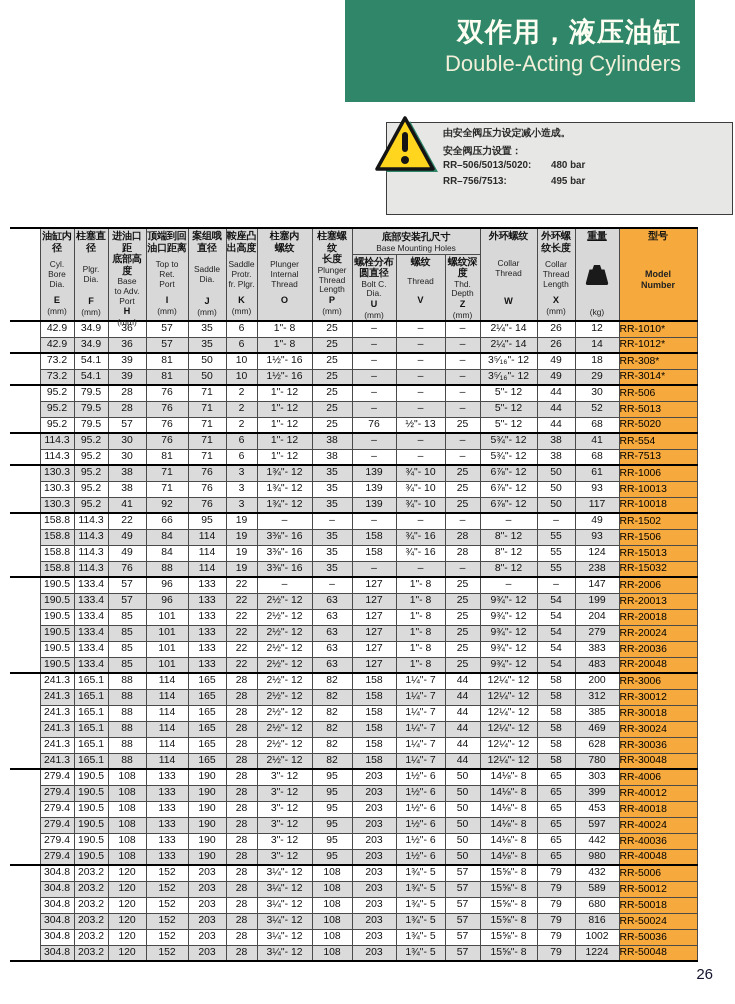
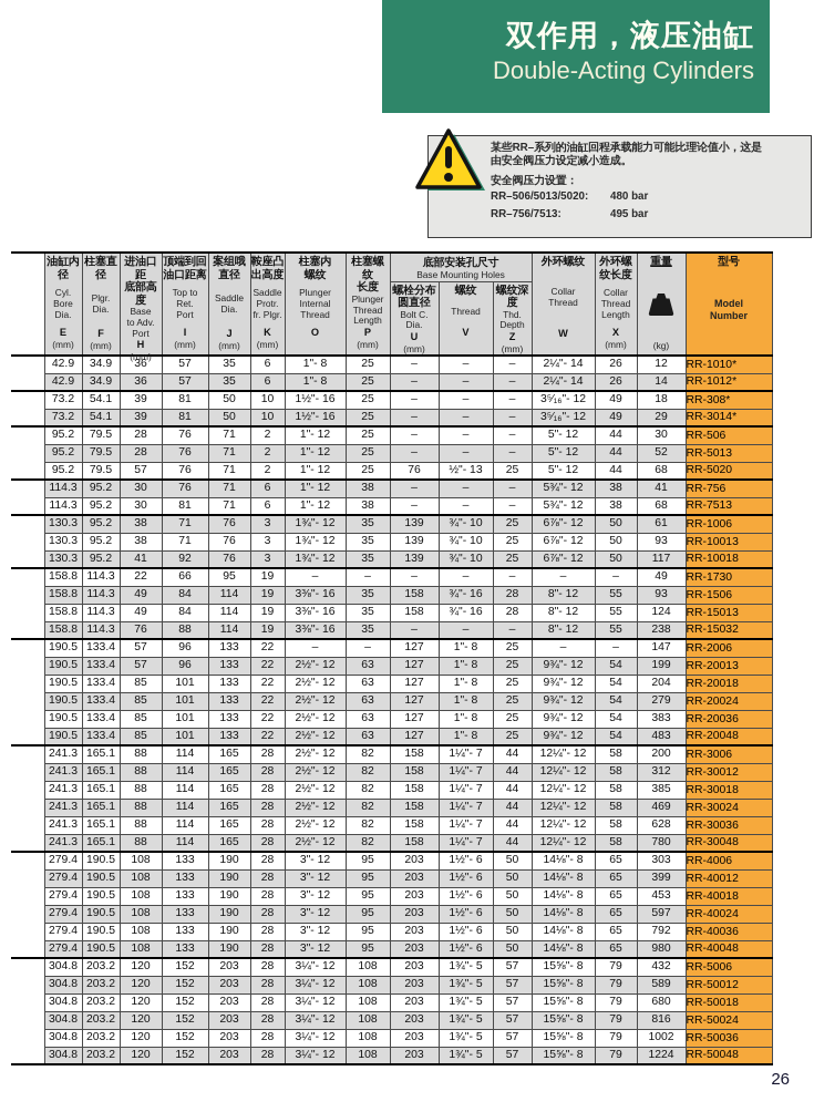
  双作用，液压油缸
  Double-Acting Cylinders
+ 某些RR–系列的油缸回程承载能力可能比理论值小，这是
  由安全阀压力设定减小造成。
  安全阀压力设置：
  RR–506/5013/5020:
  480 bar
  RR–756/7513:
  495 bar
  	油缸内径Cyl.BoreDia.E(mm)	柱塞直径Plgr.Dia.F(mm)	进油口距底部高度Baseto Adv.PortH(mm)	顶端到回油口距离Top toRet.PortI(mm)	案组哦直径SaddleDia.J(mm)	鞍座凸出高度SaddleProtr.fr. Plgr.K(mm)	柱塞内螺纹PlungerInternalThreadO	柱塞螺纹长度PlungerThreadLengthP(mm)	底部安装孔尺寸Base Mounting Holes	外环螺纹CollarThreadW	外环螺纹长度CollarThreadLengthX(mm)	重量(kg)	型号ModelNumber
  螺栓分布圆直径Bolt C.Dia.U(mm)	螺纹ThreadV	螺纹深度Thd.DepthZ(mm)
  	42.9	34.9	36	57	35	6	1"- 8	25	–	–	–	2¼"- 14	26	12	RR-1010*
  	42.9	34.9	36	57	35	6	1"- 8	25	–	–	–	2¼"- 14	26	14	RR-1012*
  	73.2	54.1	39	81	50	10	1½"- 16	25	–	–	–	3⁵⁄₁₆"- 12	49	18	RR-308*
  	73.2	54.1	39	81	50	10	1½"- 16	25	–	–	–	3⁵⁄₁₆"- 12	49	29	RR-3014*
  	95.2	79.5	28	76	71	2	1"- 12	25	–	–	–	5"- 12	44	30	RR-506
  	95.2	79.5	28	76	71	2	1"- 12	25	–	–	–	5"- 12	44	52	RR-5013
  	95.2	79.5	57	76	71	2	1"- 12	25	76	½"- 13	25	5"- 12	44	68	RR-5020
- 	114.3	95.2	30	76	71	6	1"- 12	38	–	–	–	5¾"- 12	38	41	RR-554
+ 	114.3	95.2	30	76	71	6	1"- 12	38	–	–	–	5¾"- 12	38	41	RR-756
  	114.3	95.2	30	81	71	6	1"- 12	38	–	–	–	5¾"- 12	38	68	RR-7513
  	130.3	95.2	38	71	76	3	1¾"- 12	35	139	¾"- 10	25	6⅞"- 12	50	61	RR-1006
  	130.3	95.2	38	71	76	3	1¾"- 12	35	139	¾"- 10	25	6⅞"- 12	50	93	RR-10013
  	130.3	95.2	41	92	76	3	1¾"- 12	35	139	¾"- 10	25	6⅞"- 12	50	117	RR-10018
- 	158.8	114.3	22	66	95	19	–	–	–	–	–	–	–	49	RR-1502
+ 	158.8	114.3	22	66	95	19	–	–	–	–	–	–	–	49	RR-1730
  	158.8	114.3	49	84	114	19	3⅜"- 16	35	158	¾"- 16	28	8"- 12	55	93	RR-1506
  	158.8	114.3	49	84	114	19	3⅜"- 16	35	158	¾"- 16	28	8"- 12	55	124	RR-15013
  	158.8	114.3	76	88	114	19	3⅜"- 16	35	–	–	–	8"- 12	55	238	RR-15032
  	190.5	133.4	57	96	133	22	–	–	127	1"- 8	25	–	–	147	RR-2006
  	190.5	133.4	57	96	133	22	2½"- 12	63	127	1"- 8	25	9¾"- 12	54	199	RR-20013
  	190.5	133.4	85	101	133	22	2½"- 12	63	127	1"- 8	25	9¾"- 12	54	204	RR-20018
  	190.5	133.4	85	101	133	22	2½"- 12	63	127	1"- 8	25	9¾"- 12	54	279	RR-20024
  	190.5	133.4	85	101	133	22	2½"- 12	63	127	1"- 8	25	9¾"- 12	54	383	RR-20036
  	190.5	133.4	85	101	133	22	2½"- 12	63	127	1"- 8	25	9¾"- 12	54	483	RR-20048
  	241.3	165.1	88	114	165	28	2½"- 12	82	158	1¼"- 7	44	12¼"- 12	58	200	RR-3006
  	241.3	165.1	88	114	165	28	2½"- 12	82	158	1¼"- 7	44	12¼"- 12	58	312	RR-30012
  	241.3	165.1	88	114	165	28	2½"- 12	82	158	1¼"- 7	44	12¼"- 12	58	385	RR-30018
  	241.3	165.1	88	114	165	28	2½"- 12	82	158	1¼"- 7	44	12¼"- 12	58	469	RR-30024
  	241.3	165.1	88	114	165	28	2½"- 12	82	158	1¼"- 7	44	12¼"- 12	58	628	RR-30036
  	241.3	165.1	88	114	165	28	2½"- 12	82	158	1¼"- 7	44	12¼"- 12	58	780	RR-30048
  	279.4	190.5	108	133	190	28	3"- 12	95	203	1½"- 6	50	14⅛"- 8	65	303	RR-4006
  	279.4	190.5	108	133	190	28	3"- 12	95	203	1½"- 6	50	14⅛"- 8	65	399	RR-40012
  	279.4	190.5	108	133	190	28	3"- 12	95	203	1½"- 6	50	14⅛"- 8	65	453	RR-40018
  	279.4	190.5	108	133	190	28	3"- 12	95	203	1½"- 6	50	14⅛"- 8	65	597	RR-40024
- 	279.4	190.5	108	133	190	28	3"- 12	95	203	1½"- 6	50	14⅛"- 8	65	442	RR-40036
+ 	279.4	190.5	108	133	190	28	3"- 12	95	203	1½"- 6	50	14⅛"- 8	65	792	RR-40036
  	279.4	190.5	108	133	190	28	3"- 12	95	203	1½"- 6	50	14⅛"- 8	65	980	RR-40048
  	304.8	203.2	120	152	203	28	3¼"- 12	108	203	1¾"- 5	57	15⅝"- 8	79	432	RR-5006
  	304.8	203.2	120	152	203	28	3¼"- 12	108	203	1¾"- 5	57	15⅝"- 8	79	589	RR-50012
  	304.8	203.2	120	152	203	28	3¼"- 12	108	203	1¾"- 5	57	15⅝"- 8	79	680	RR-50018
  	304.8	203.2	120	152	203	28	3¼"- 12	108	203	1¾"- 5	57	15⅝"- 8	79	816	RR-50024
  	304.8	203.2	120	152	203	28	3¼"- 12	108	203	1¾"- 5	57	15⅝"- 8	79	1002	RR-50036
  	304.8	203.2	120	152	203	28	3¼"- 12	108	203	1¾"- 5	57	15⅝"- 8	79	1224	RR-50048
  26
